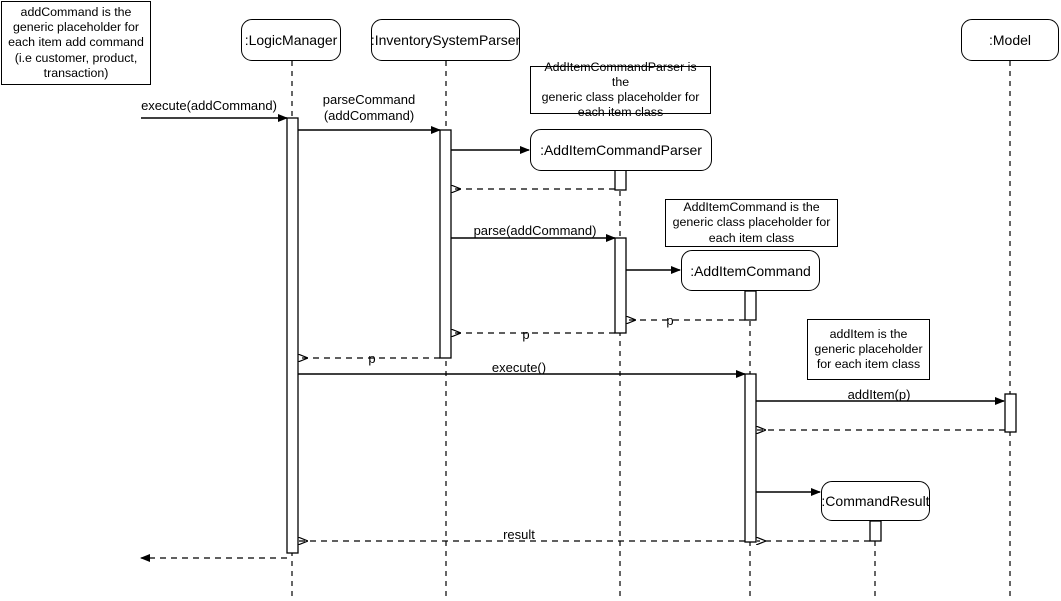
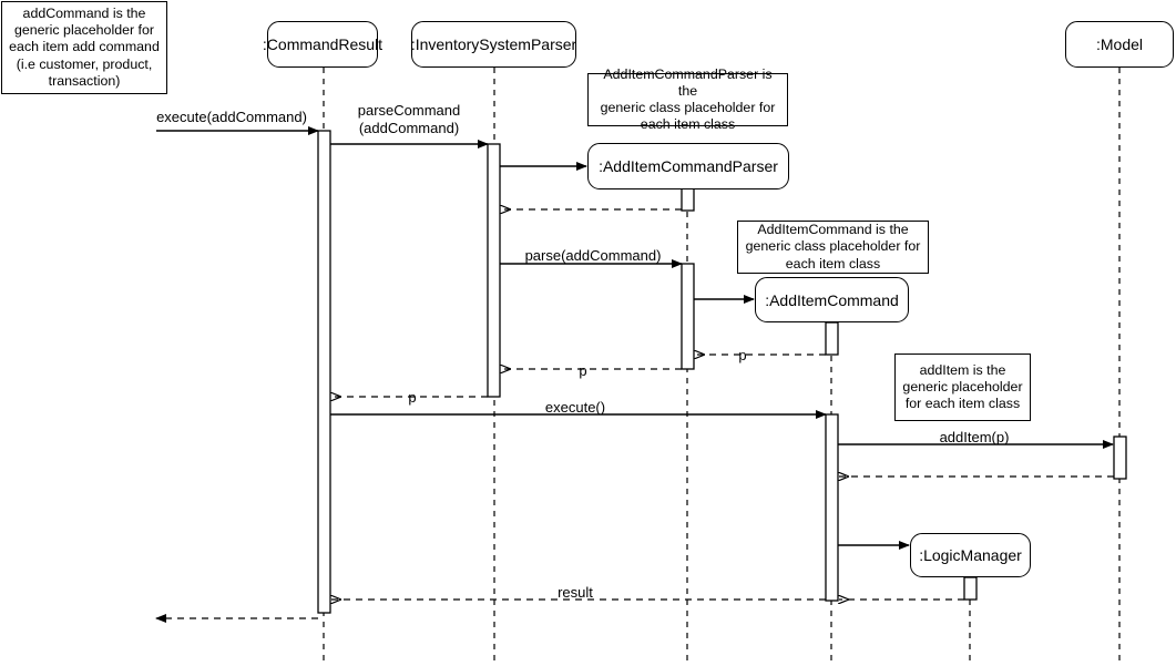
- :LogicManager
+ :CommandResult
  :InventorySystemParser
  :AddItemCommandParser
  :AddItemCommand
  :Model
- :CommandResult
+ :LogicManager
  addCommand is the
  generic placeholder for
  each item add command
  (i.e customer, product,
  transaction)
  AddItemCommandParser is the
  generic class placeholder for
  each item class
  AddItemCommand is the
  generic class placeholder for
  each item class
  addItem is the
  generic placeholder
  for each item class
  execute(addCommand)
  parseCommand
  (addCommand)
  parse(addCommand)
  p
  p
  p
  execute()
  addItem(p)
  result
